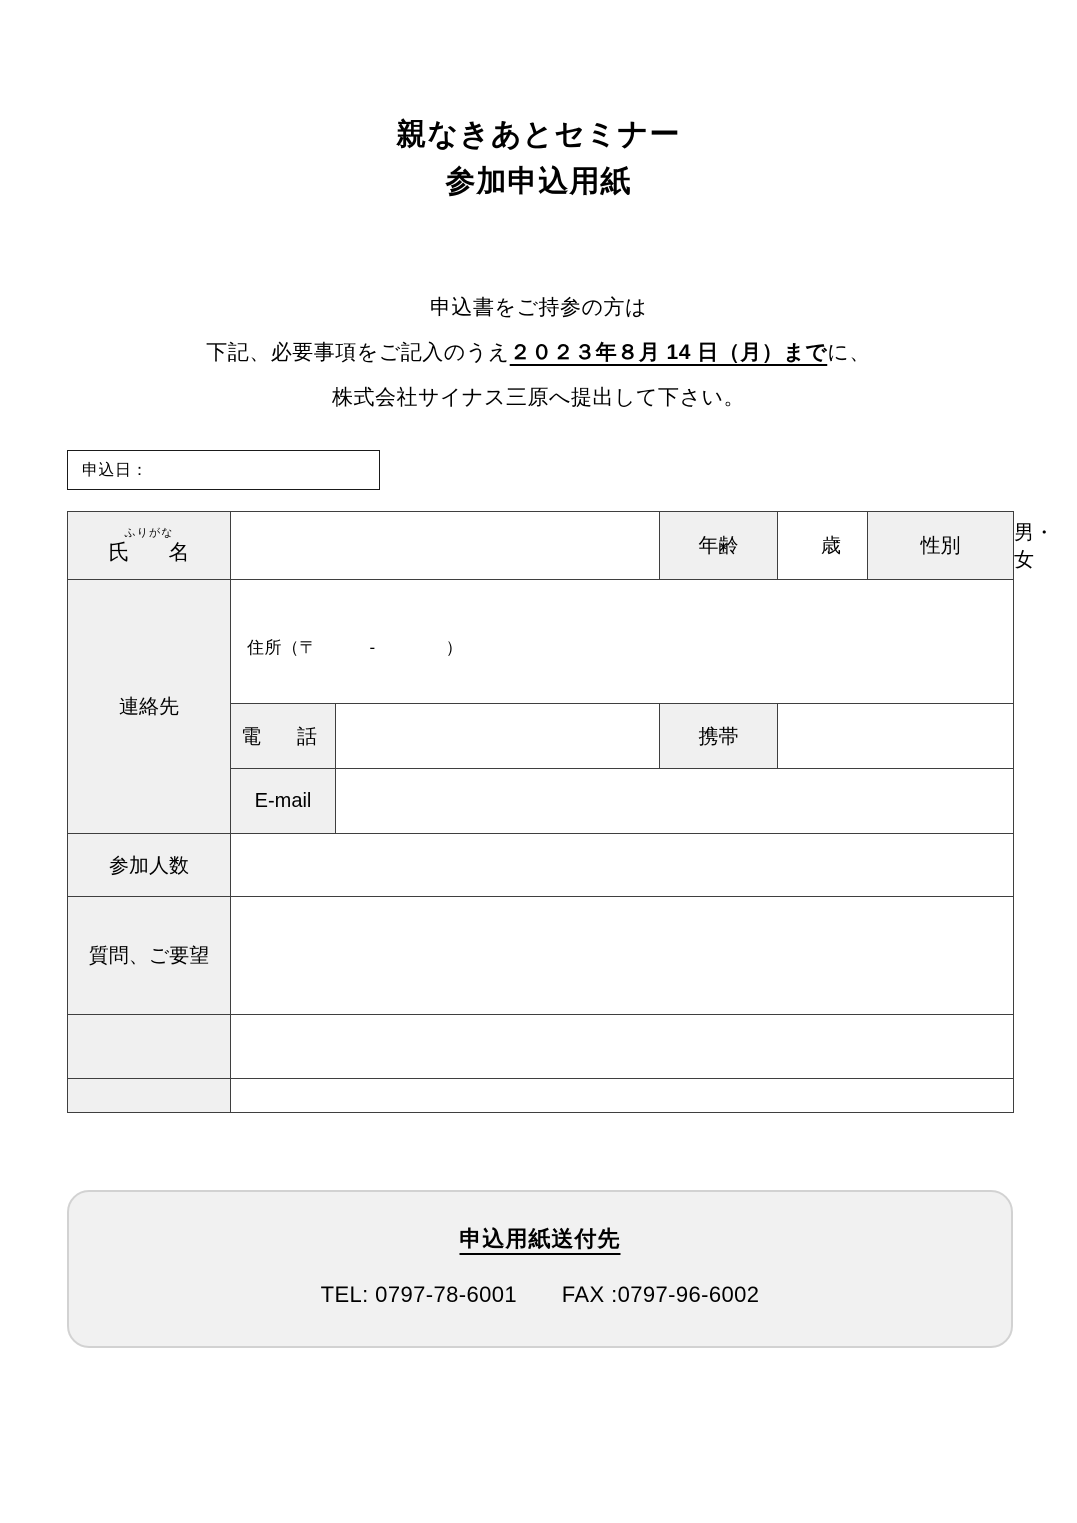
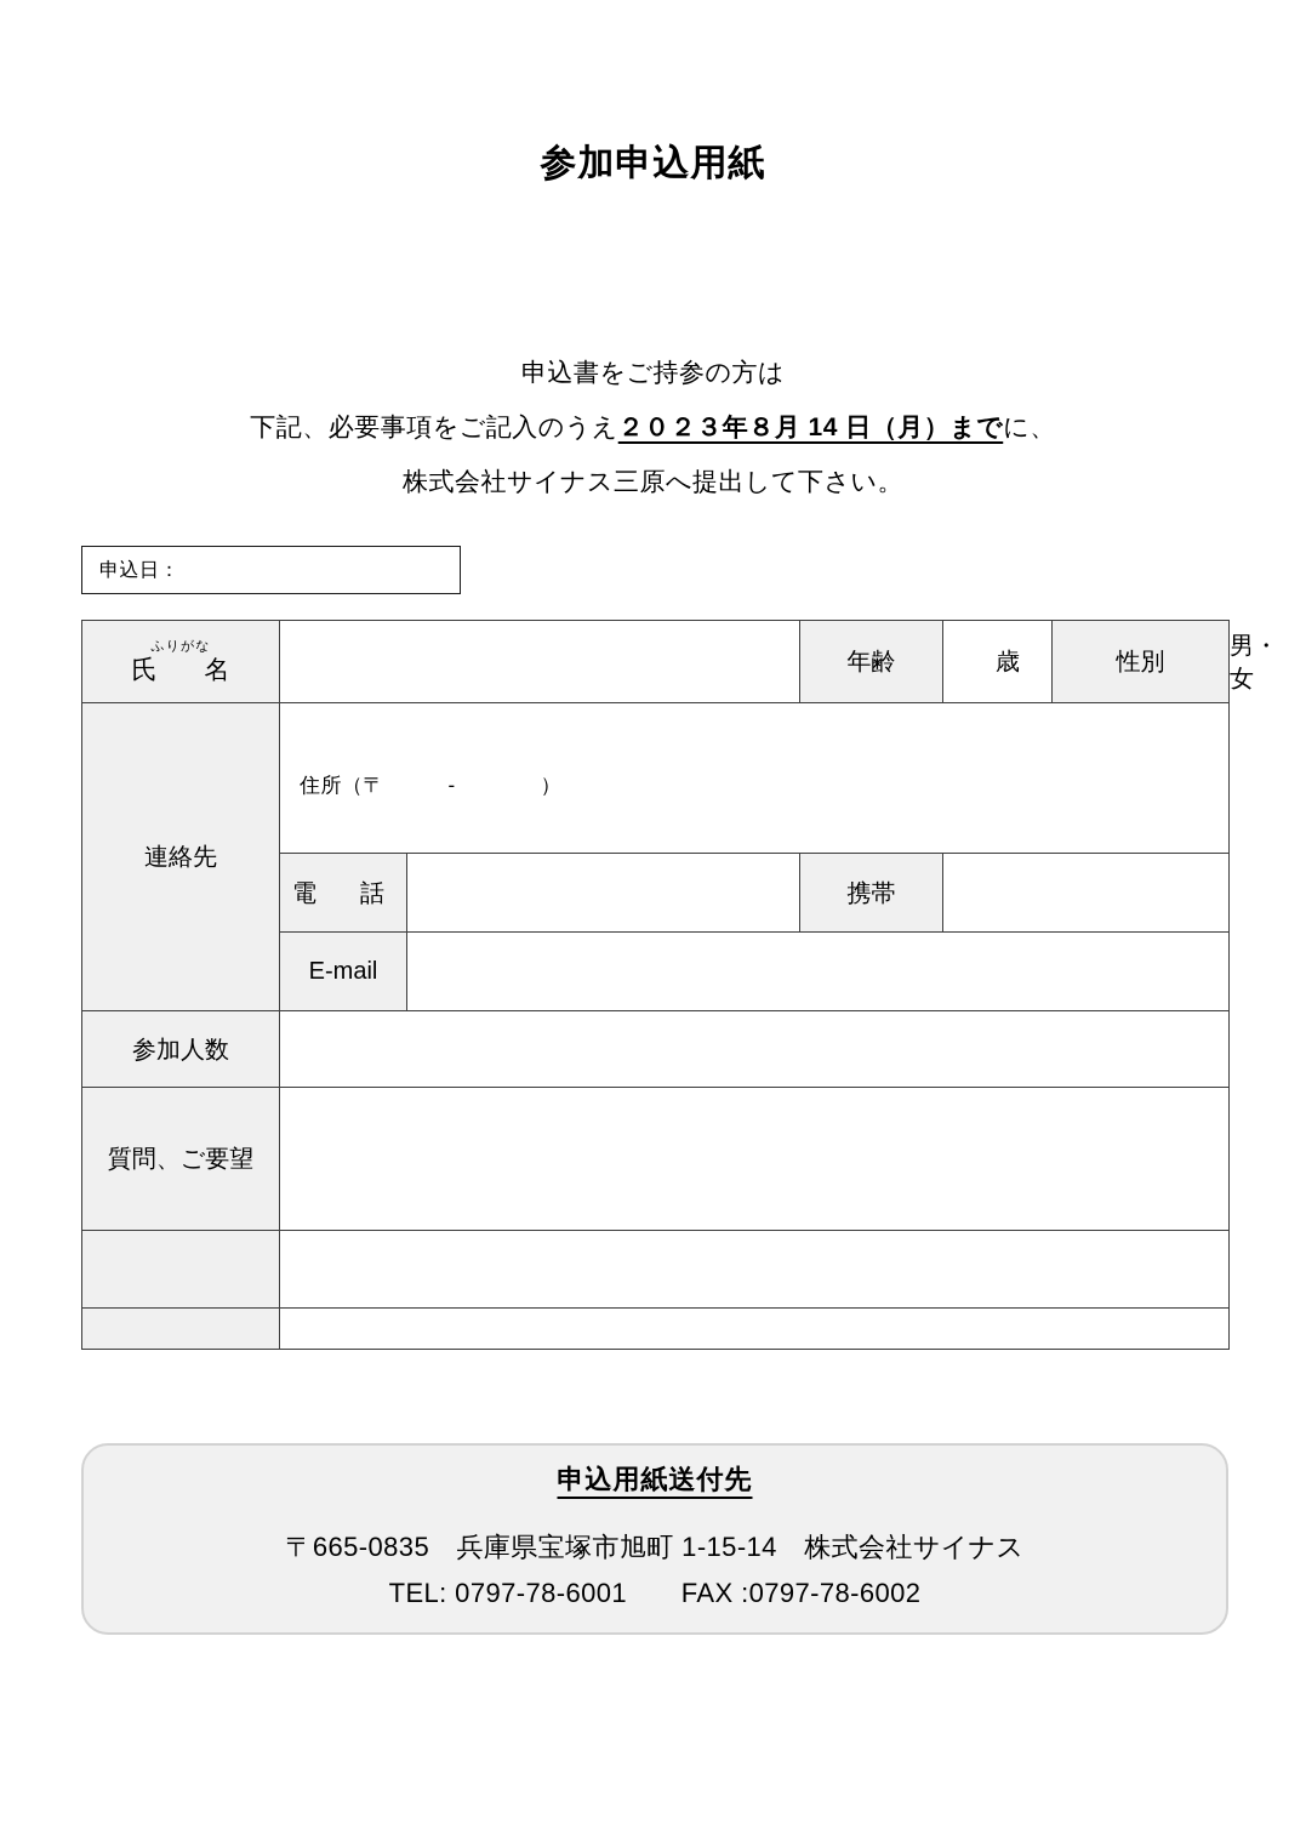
- 親なきあとセミナー
  参加申込用紙
  申込書をご持参の方は
  下記、必要事項をご記入のうえ２０２３年８月 14 日（月）までに、
  株式会社サイナス三原へ提出して下さい。
  申込日：
  ふりがな 氏 名		年齢	歳	性別	男・女
  連絡先	住所（〒 - ）
  電 話		携帯
  E-mail
  参加人数
  質問、ご要望
  申込用紙送付先
+ 〒665-0835 兵庫県宝塚市旭町 1-15-14 株式会社サイナス
- TEL: 0797-78-6001 FAX :0797-96-6002
+ TEL: 0797-78-6001 FAX :0797-78-6002
